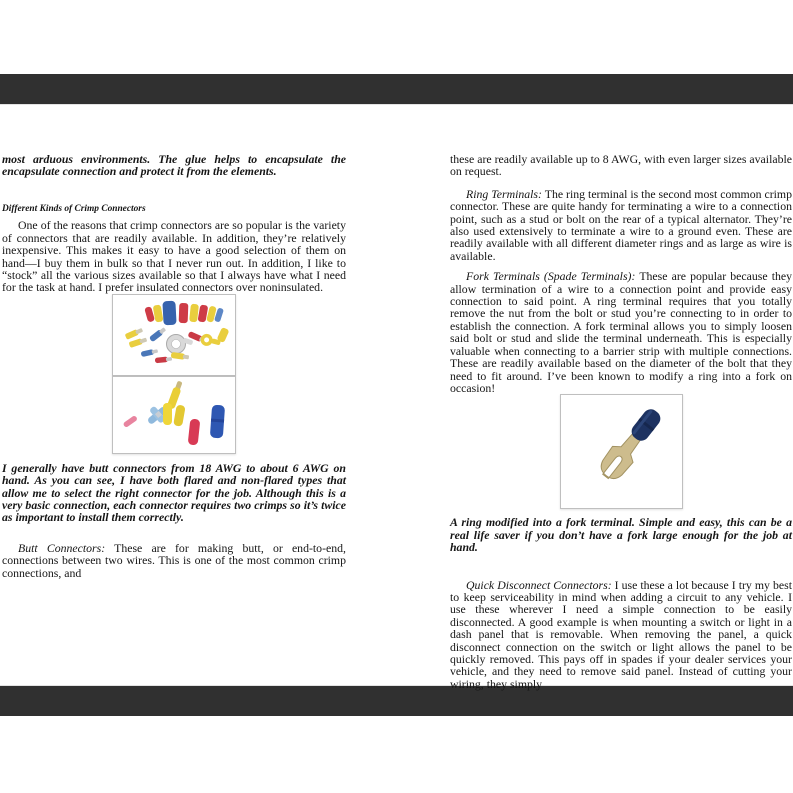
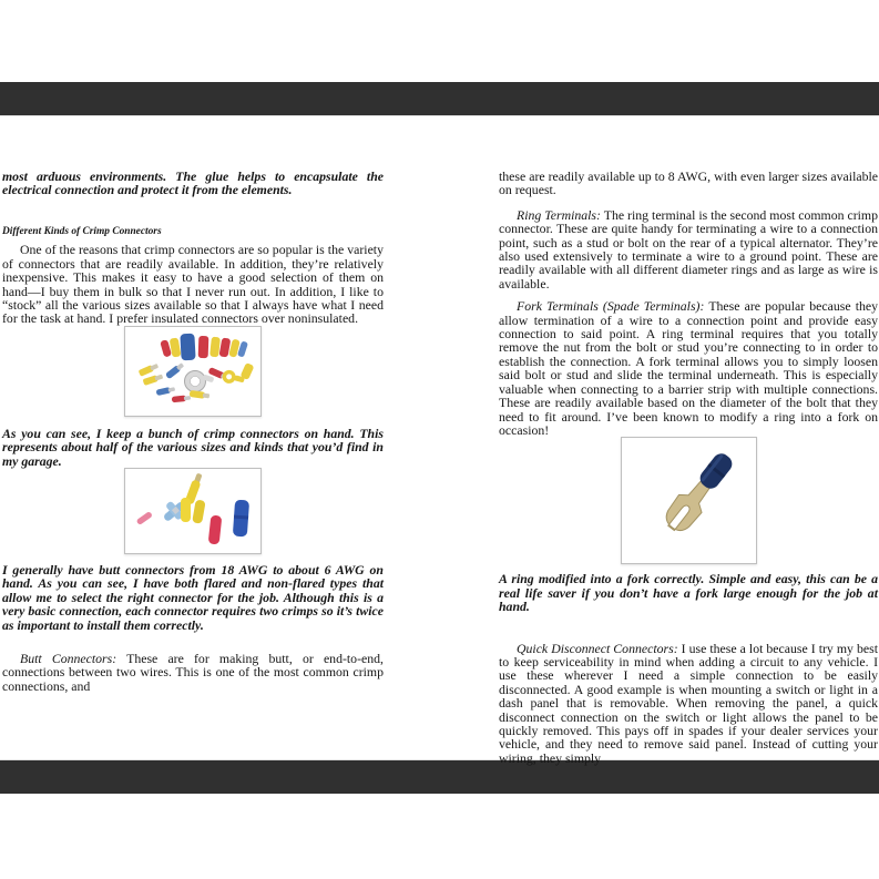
- most arduous environments. The glue helps to encapsulate the encapsulate connection and protect it from the elements.
+ most arduous environments. The glue helps to encapsulate the electrical connection and protect it from the elements.
  Different Kinds of Crimp Connectors
  One of the reasons that crimp connectors are so popular is the variety of connectors that are readily available. In addition, they’re relatively inexpensive. This makes it easy to have a good selection of them on hand—I buy them in bulk so that I never run out. In addition, I like to “stock” all the various sizes available so that I always have what I need for the task at hand. I prefer insulated connectors over noninsulated.
+ As you can see, I keep a bunch of crimp connectors on hand. This represents about half of the various sizes and kinds that you’d find in my garage.
  I generally have butt connectors from 18 AWG to about 6 AWG on hand. As you can see, I have both flared and non-flared types that allow me to select the right connector for the job. Although this is a very basic connection, each connector requires two crimps so it’s twice as important to install them correctly.
  Butt Connectors: These are for making butt, or end-to-end, connections between two wires. This is one of the most common crimp connections, and
  these are readily available up to 8 AWG, with even larger sizes available on request.
- Ring Terminals: The ring terminal is the second most common crimp connector. These are quite handy for terminating a wire to a connection point, such as a stud or bolt on the rear of a typical alternator. They’re also used extensively to terminate a wire to a ground even. These are readily available with all different diameter rings and as large as wire is available.
+ Ring Terminals: The ring terminal is the second most common crimp connector. These are quite handy for terminating a wire to a connection point, such as a stud or bolt on the rear of a typical alternator. They’re also used extensively to terminate a wire to a ground point. These are readily available with all different diameter rings and as large as wire is available.
  Fork Terminals (Spade Terminals): These are popular because they allow termination of a wire to a connection point and provide easy connection to said point. A ring terminal requires that you totally remove the nut from the bolt or stud you’re connecting to in order to establish the connection. A fork terminal allows you to simply loosen said bolt or stud and slide the terminal underneath. This is especially valuable when connecting to a barrier strip with multiple connections. These are readily available based on the diameter of the bolt that they need to fit around. I’ve been known to modify a ring into a fork on occasion!
- A ring modified into a fork terminal. Simple and easy, this can be a real life saver if you don’t have a fork large enough for the job at hand.
+ A ring modified into a fork correctly. Simple and easy, this can be a real life saver if you don’t have a fork large enough for the job at hand.
  Quick Disconnect Connectors: I use these a lot because I try my best to keep serviceability in mind when adding a circuit to any vehicle. I use these wherever I need a simple connection to be easily disconnected. A good example is when mounting a switch or light in a dash panel that is removable. When removing the panel, a quick disconnect connection on the switch or light allows the panel to be quickly removed. This pays off in spades if your dealer services your vehicle, and they need to remove said panel. Instead of cutting your wiring, they simply
